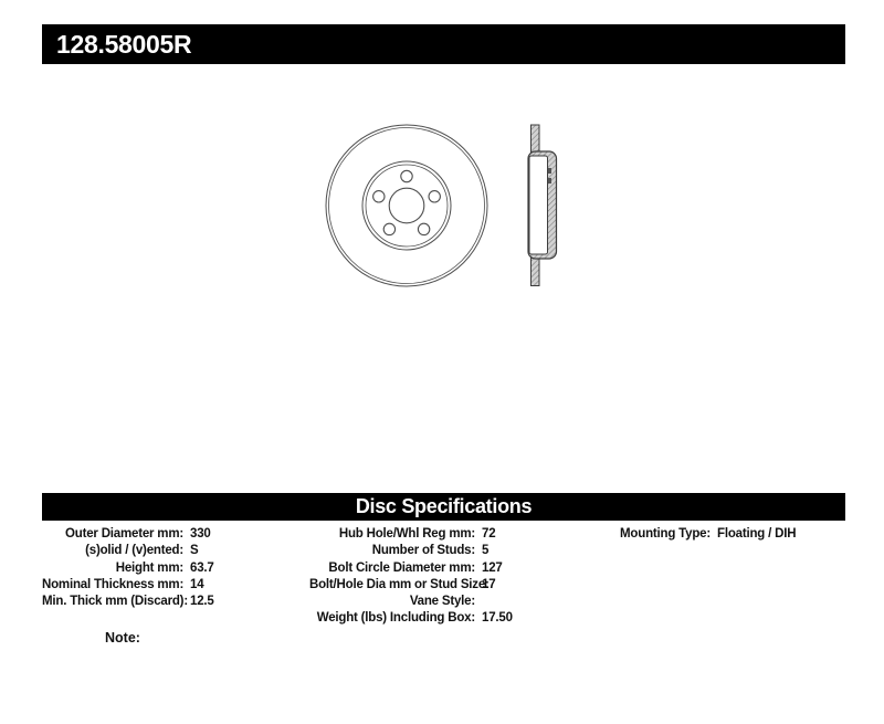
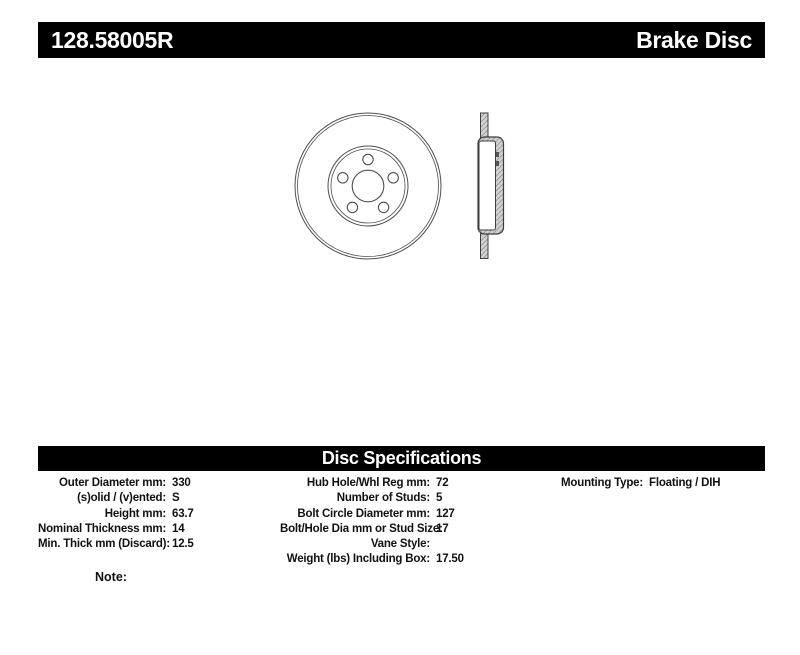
  128.58005R
+ Brake Disc
  Disc Specifications
  Outer Diameter mm:
  330
  (s)olid / (v)ented:
  S
  Height mm:
  63.7
  Nominal Thickness mm:
  14
  Min. Thick mm (Discard)
  12.5
  Hub Hole/Whl Reg mm:
  72
  Number of Studs:
  5
  Bolt Circle Diameter mm:
  127
  Bolt/Hole Dia mm or Stud Si
  17
  Vane Style:
  Weight (lbs) Including Box:
  17.50
  Mounting Type:
  Floating / DIH
  Note:
